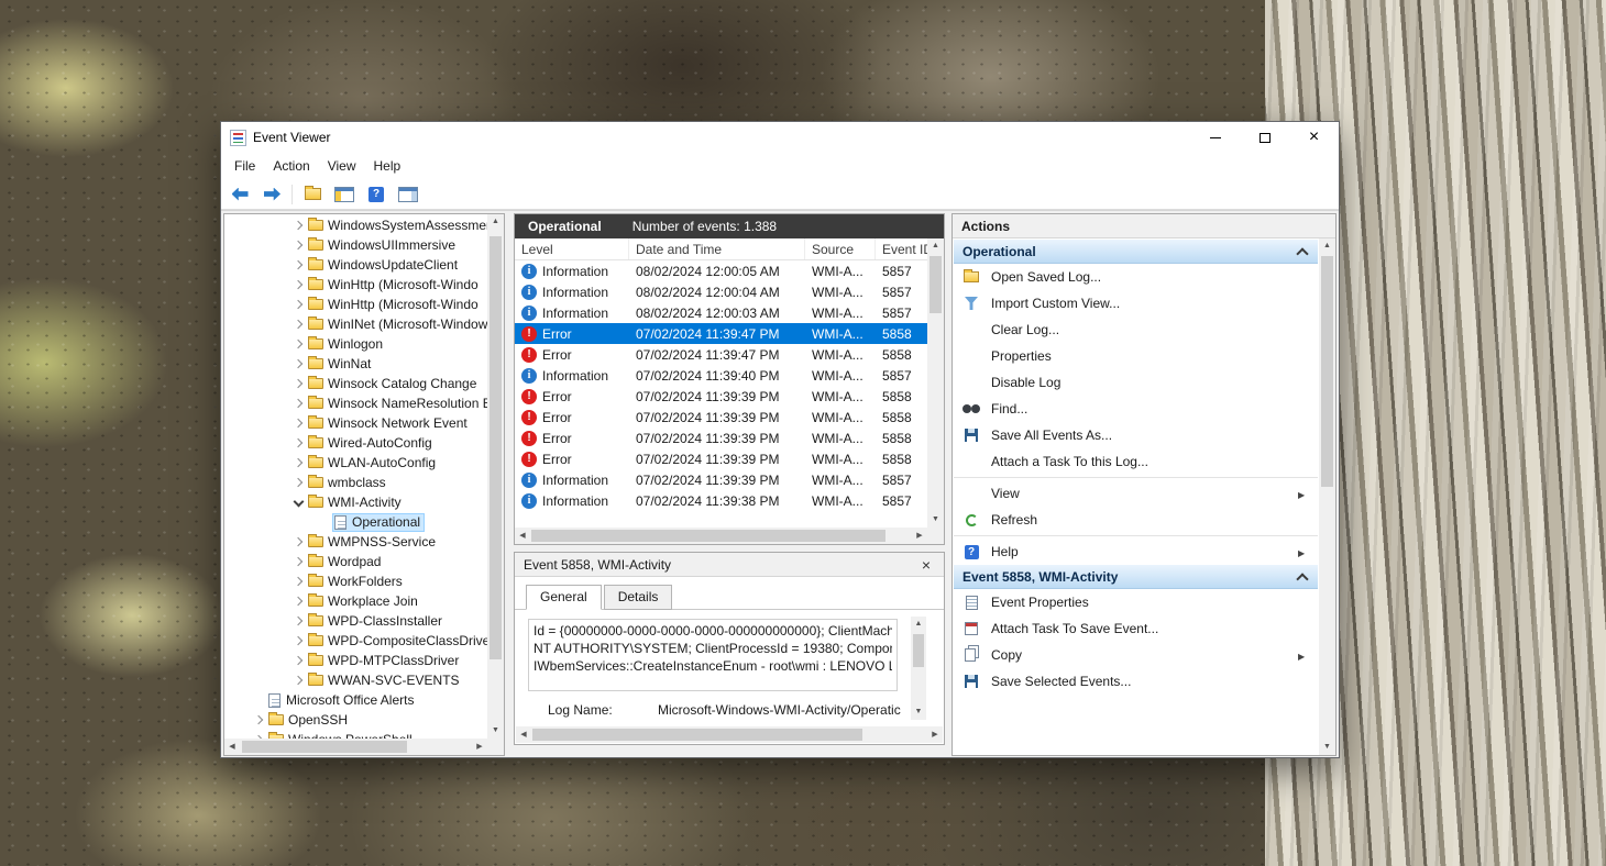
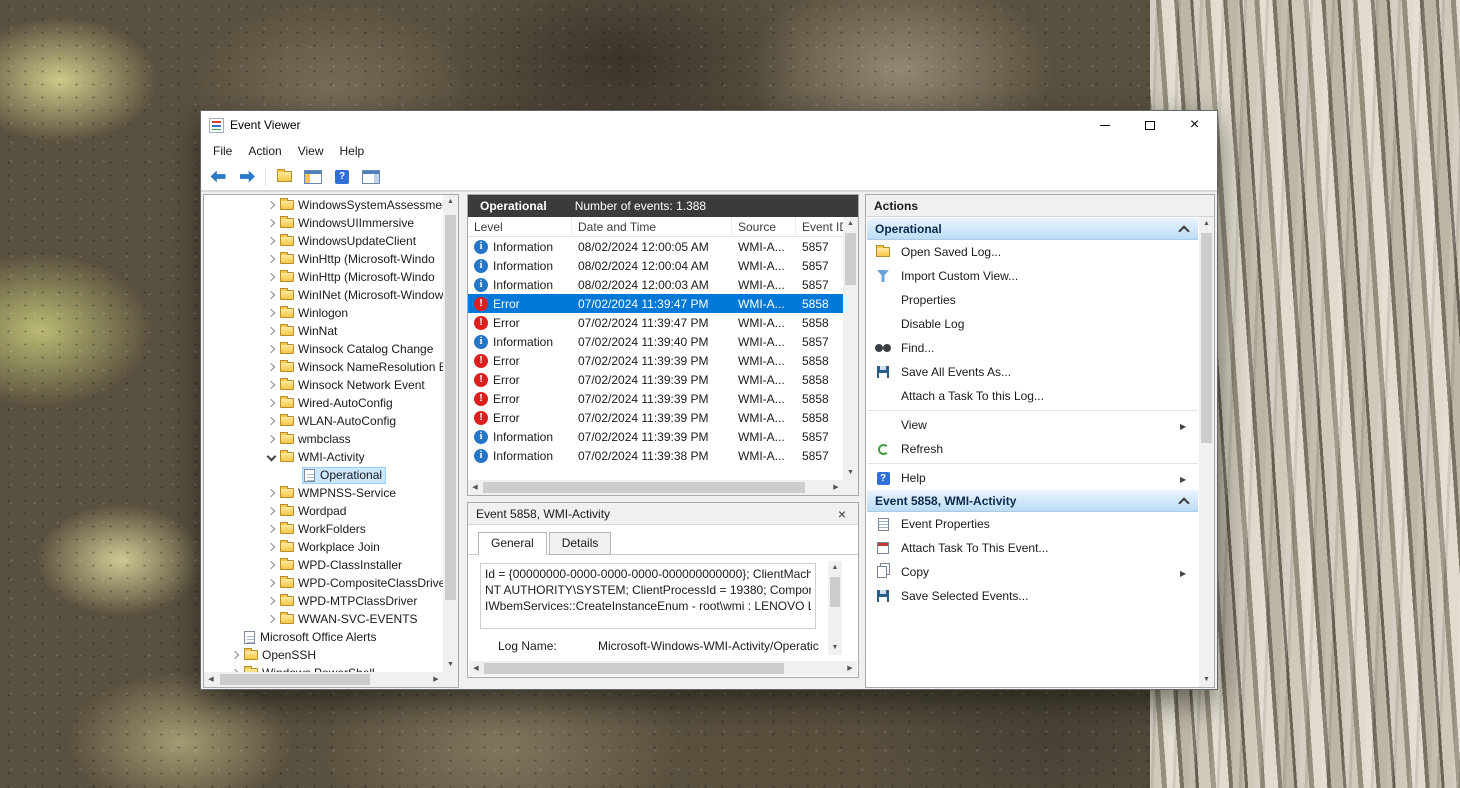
  Event Viewer
  File
  Action
  View
  Help
  WindowsSystemAssessme
  WindowsUIImmersive
  WindowsUpdateClient
  WinHttp (Microsoft-Windo
  WinHttp (Microsoft-Windo
  WinINet (Microsoft-Window
  Winlogon
  WinNat
  Winsock Catalog Change
  Winsock NameResolution
  Winsock Network Event
  Wired-AutoConfig
  WLAN-AutoConfig
  wmbclass
  WMI-Activity
  Operational
  WMPNSS-Service
  Wordpad
  WorkFolders
  Workplace Join
  WPD-ClassInstaller
  WPD-CompositeClassDriv
  WPD-MTPClassDriver
  WWAN-SVC-EVENTS
  Microsoft Office Alerts
  OpenSSH
  Operational
  Number of events: 1.388
  Level
  Date and Time
  Source
  Event I
  Information
  08/02/2024 12:00:05 AM
  WMI-A...
  5857
  Information
  08/02/2024 12:00:04 AM
  WMI-A...
  5857
  Information
  08/02/2024 12:00:03 AM
  WMI-A...
  5857
  Error
  07/02/2024 11:39:47 PM
  WMI-A...
  5858
  Error
  07/02/2024 11:39:47 PM
  WMI-A...
  5858
  Information
  07/02/2024 11:39:40 PM
  WMI-A...
  5857
  Error
  07/02/2024 11:39:39 PM
  WMI-A...
  5858
  Error
  07/02/2024 11:39:39 PM
  WMI-A...
  5858
  Error
  07/02/2024 11:39:39 PM
  WMI-A...
  5858
  Error
  07/02/2024 11:39:39 PM
  WMI-A...
  5858
  Information
  07/02/2024 11:39:39 PM
  WMI-A...
  5857
  Information
  07/02/2024 11:39:38 PM
  WMI-A...
  5857
  Event 5858, WMI-Activity
  General
  Details
  Id = {00000000-0000-0000-0000-000000000000}; ClientMach
  NT AUTHORITY\SYSTEM; ClientProcessId = 19380; Compo
  IWbemServices::CreateInstanceEnum - root\wmi : LENOVO
  Log Name:
  Microsoft-Windows-WMI-Activity/Operatic
  Actions
  Operational
  Open Saved Log...
  Import Custom View...
- Clear Log...
  Properties
  Disable Log
  Find...
  Save All Events As...
  Attach a Task To this Log...
  View
  Refresh
  Help
  Event 5858, WMI-Activity
  Event Properties
- Attach Task To Save Event...
+ Attach Task To This Event...
  Copy
  Save Selected Events...
